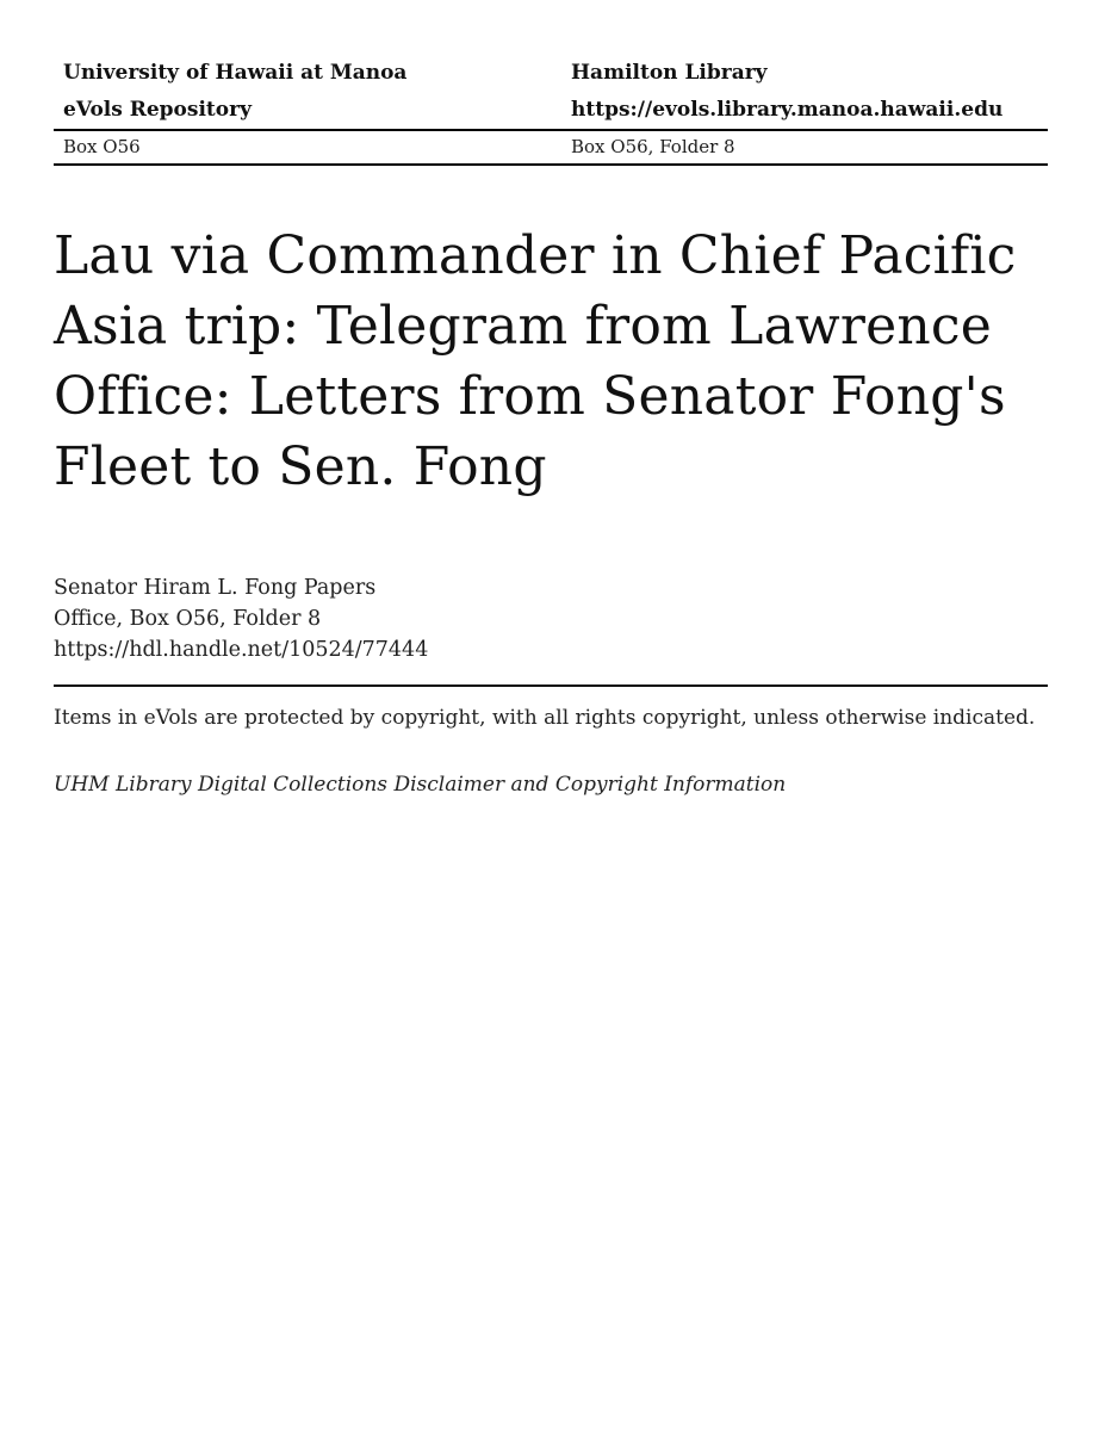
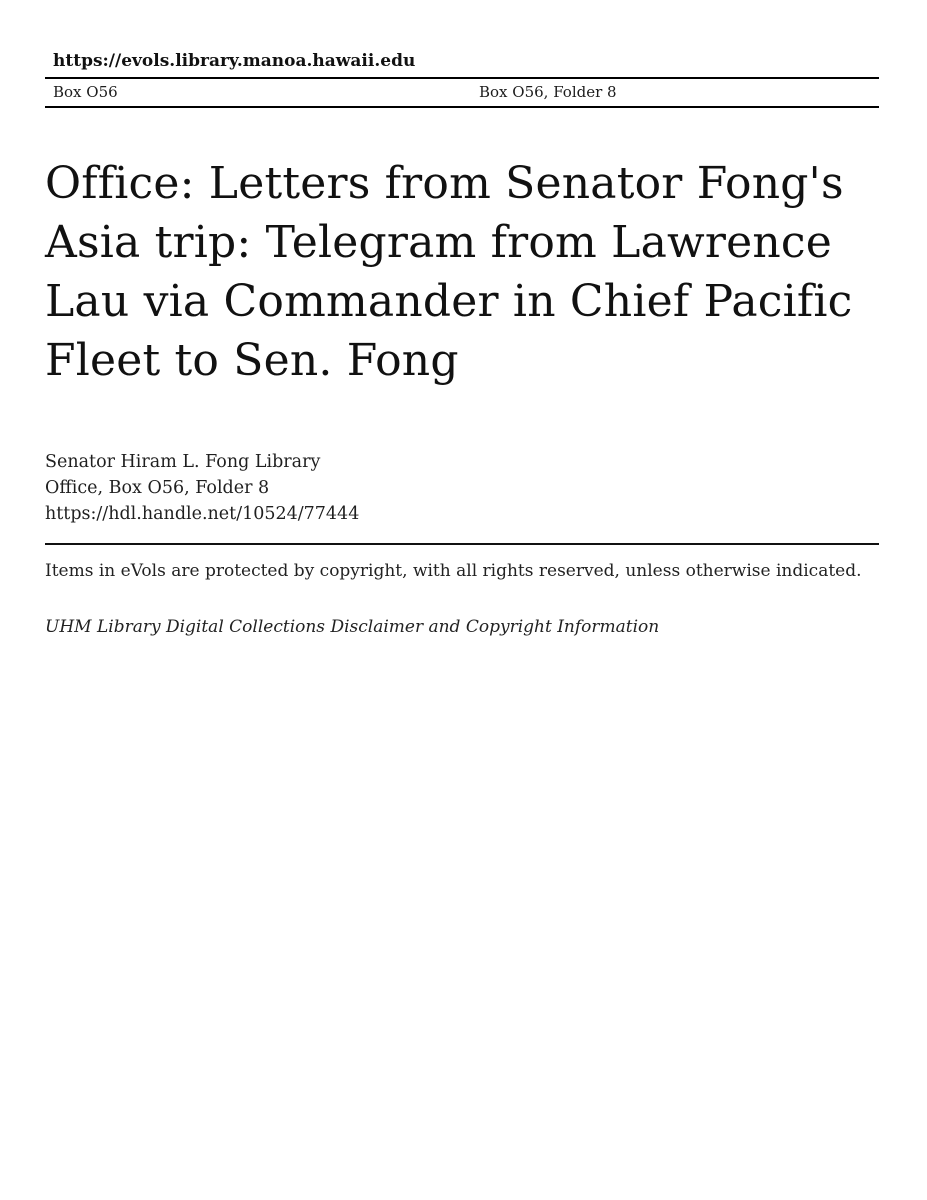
- University of Hawaii at Manoa
- eVols Repository
- Hamilton Library
  https://evols.library.manoa.hawaii.edu
  Box O56
  Box O56, Folder 8
- Lau via Commander in Chief Pacific
+ Office: Letters from Senator Fong's
  Asia trip: Telegram from Lawrence
- Office: Letters from Senator Fong's
+ Lau via Commander in Chief Pacific
  Fleet to Sen. Fong
- Senator Hiram L. Fong Papers
+ Senator Hiram L. Fong Library
  Office, Box O56, Folder 8
  https://hdl.handle.net/10524/77444
- Items in eVols are protected by copyright, with all rights copyright, unless otherwise indicated.
+ Items in eVols are protected by copyright, with all rights reserved, unless otherwise indicated.
  UHM Library Digital Collections Disclaimer and Copyright Information
